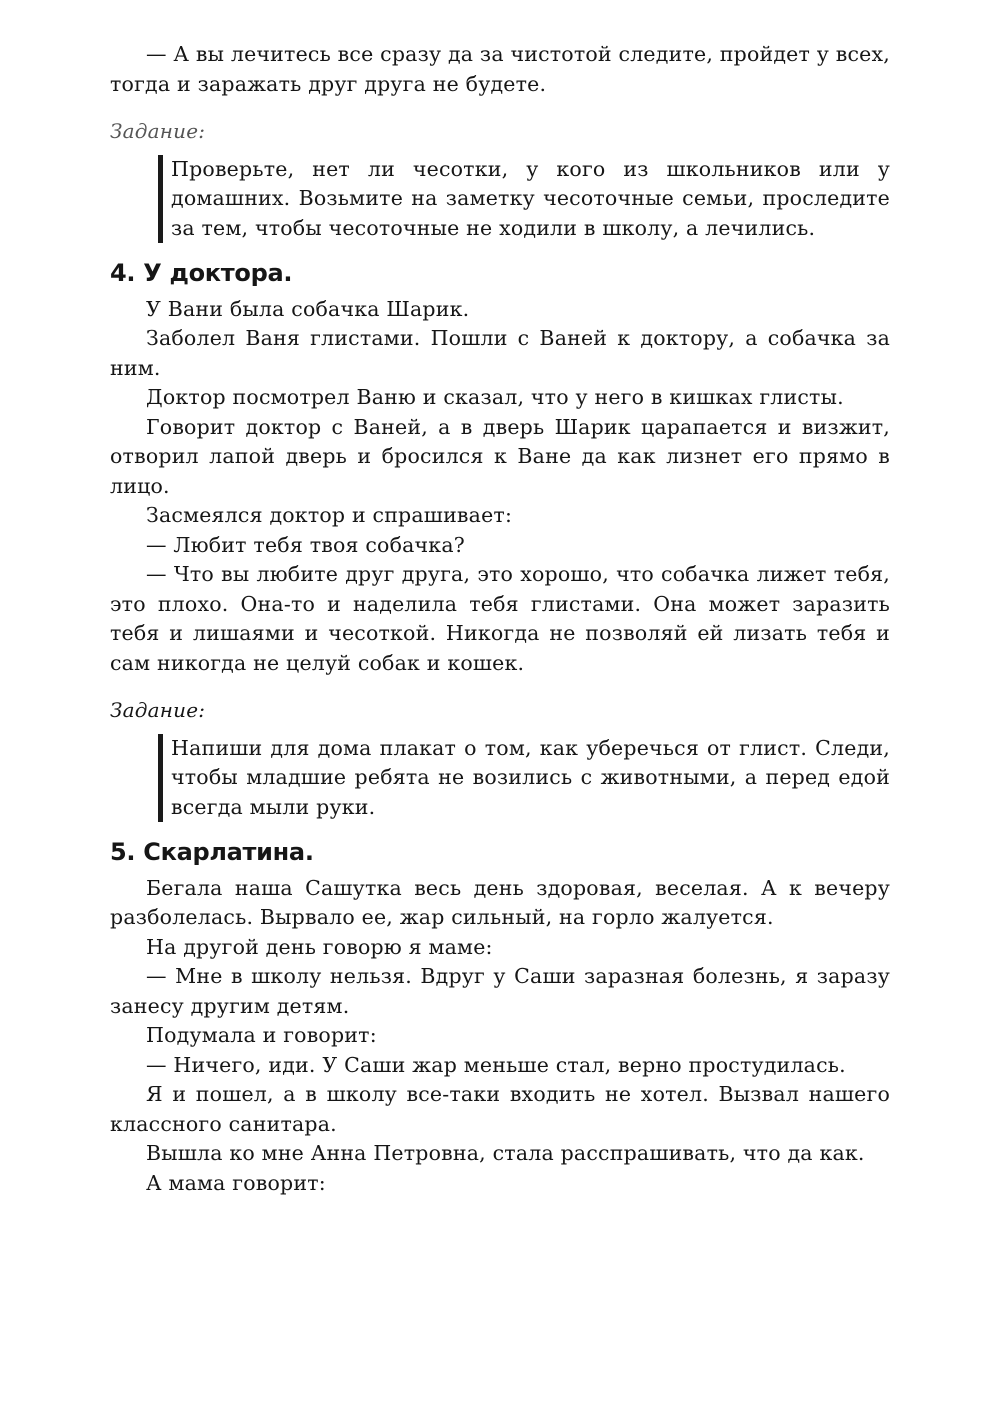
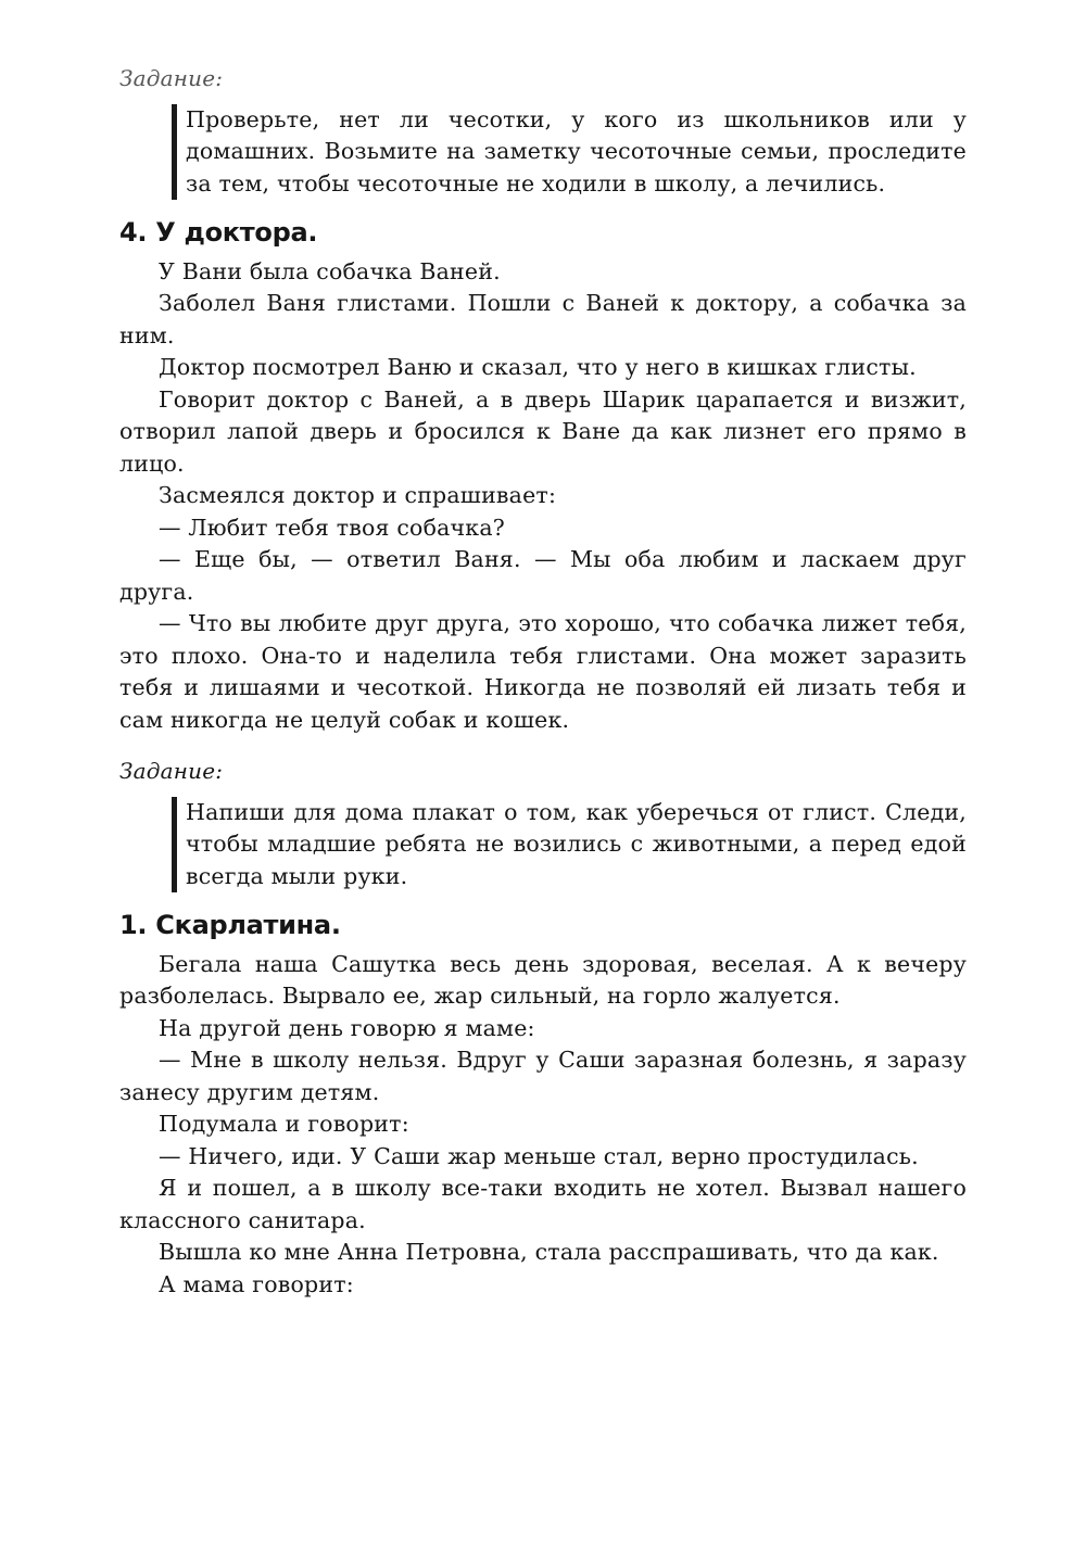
- — А вы лечитесь все сразу да за чистотой следите, пройдет у всех, тогда и заражать друг друга не будете.
  Задание:
  Проверьте, нет ли чесотки, у кого из школьников или у домашних. Возьмите на заметку чесоточные семьи, проследите за тем, чтобы чесоточные не ходили в школу, а лечились.
  4. У доктора.
- У Вани была собачка Шарик.
+ У Вани была собачка Ваней.
  Заболел Ваня глистами. Пошли с Ваней к доктору, а собачка за ним.
  Доктор посмотрел Ваню и сказал, что у него в кишках глисты.
  Говорит доктор с Ваней, а в дверь Шарик царапается и визжит, отворил лапой дверь и бросился к Ване да как лизнет его прямо в лицо.
  Засмеялся доктор и спрашивает:
  — Любит тебя твоя собачка?
+ — Еще бы, — ответил Ваня. — Мы оба любим и ласкаем друг друга.
  — Что вы любите друг друга, это хорошо, что собачка лижет тебя, это плохо. Она-то и наделила тебя глистами. Она может заразить тебя и лишаями и чесоткой. Никогда не позволяй ей лизать тебя и сам никогда не целуй собак и кошек.
  Задание:
  Напиши для дома плакат о том, как уберечься от глист. Следи, чтобы младшие ребята не возились с животными, а перед едой всегда мыли руки.
- 5. Скарлатина.
+ 1. Скарлатина.
  Бегала наша Сашутка весь день здоровая, веселая. А к вечеру разболелась. Вырвало ее, жар сильный, на горло жалуется.
  На другой день говорю я маме:
  — Мне в школу нельзя. Вдруг у Саши заразная болезнь, я заразу занесу другим детям.
  Подумала и говорит:
  — Ничего, иди. У Саши жар меньше стал, верно простудилась.
  Я и пошел, а в школу все-таки входить не хотел. Вызвал нашего классного санитара.
  Вышла ко мне Анна Петровна, стала расспрашивать, что да как.
  А мама говорит:
